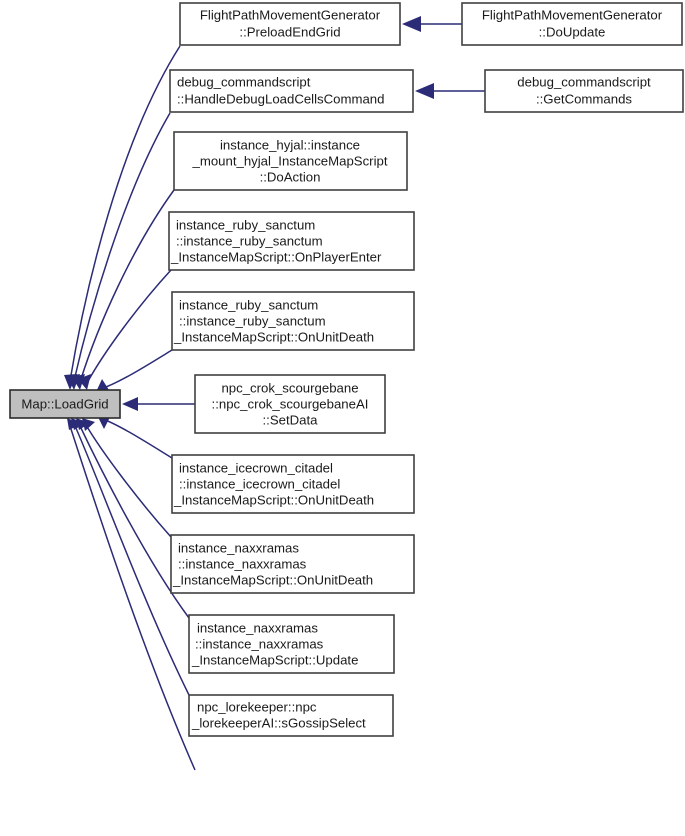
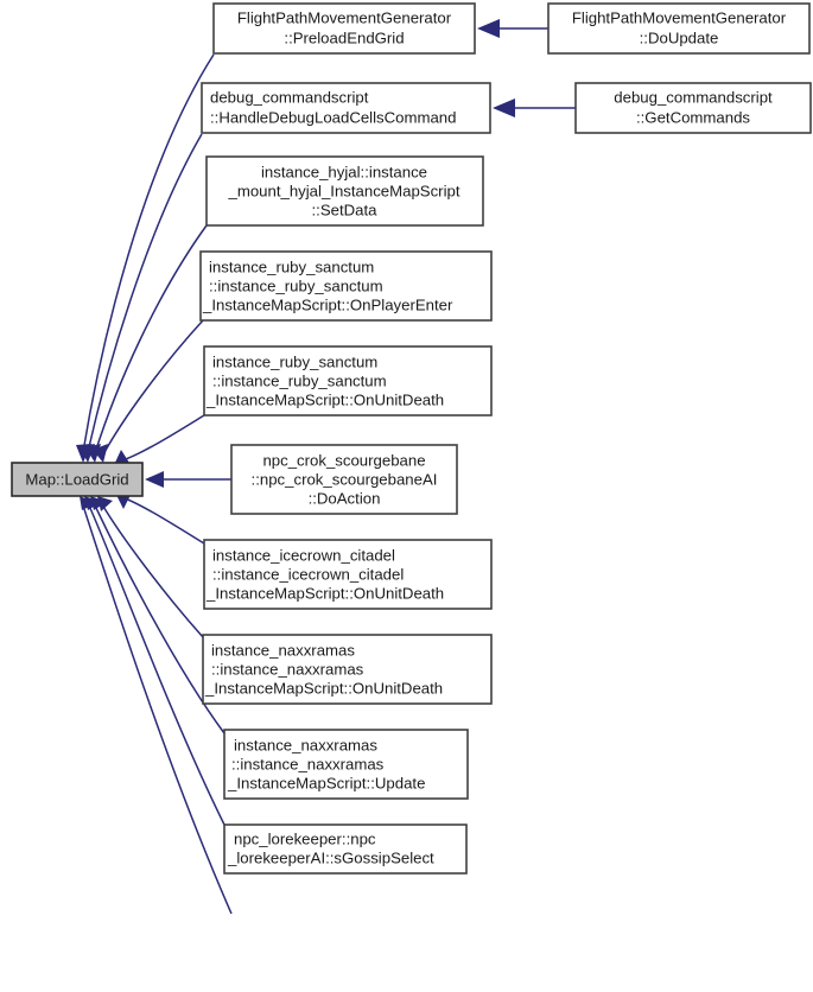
  Map::LoadGrid
  FlightPathMovementGenerator
  ::PreloadEndGrid
  debug_commandscript
  ::HandleDebugLoadCellsCommand
  instance_hyjal::instance
  _mount_hyjal_InstanceMapScript
- ::DoAction
+ ::SetData
  instance_ruby_sanctum
  ::instance_ruby_sanctum
  _InstanceMapScript::OnPlayerEnter
  instance_ruby_sanctum
  ::instance_ruby_sanctum
  _InstanceMapScript::OnUnitDeath
  npc_crok_scourgebane
  ::npc_crok_scourgebaneAI
- ::SetData
+ ::DoAction
  instance_icecrown_citadel
  ::instance_icecrown_citadel
  _InstanceMapScript::OnUnitDeath
  instance_naxxramas
  ::instance_naxxramas
  _InstanceMapScript::OnUnitDeath
  instance_naxxramas
  ::instance_naxxramas
  _InstanceMapScript::Update
  npc_lorekeeper::npc
  _lorekeeperAI::sGossipSelect
  FlightPathMovementGenerator
  ::DoUpdate
  debug_commandscript
  ::GetCommands
